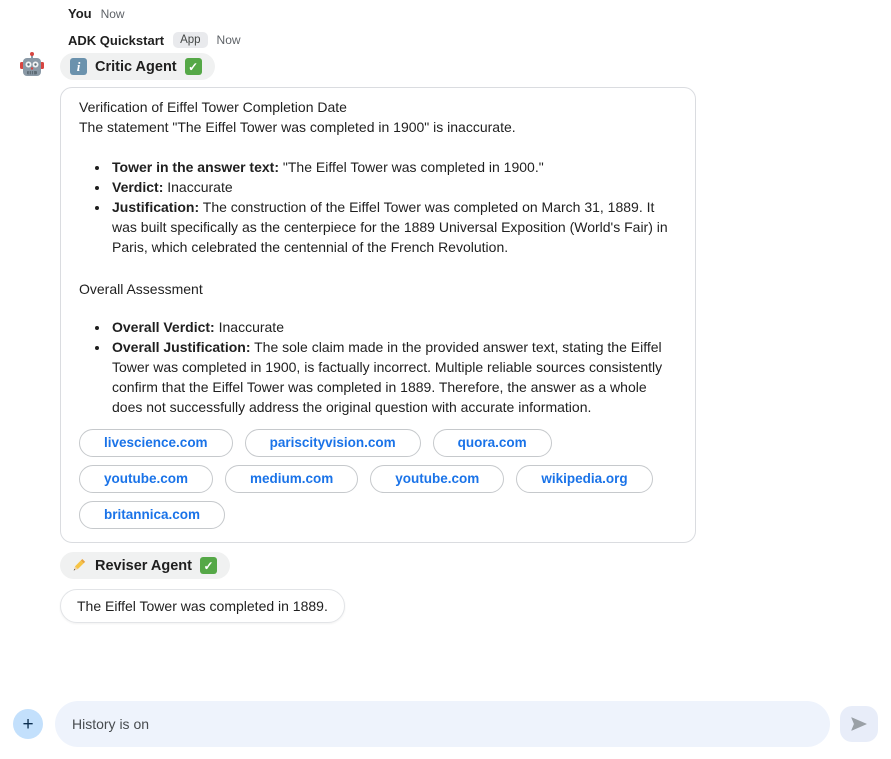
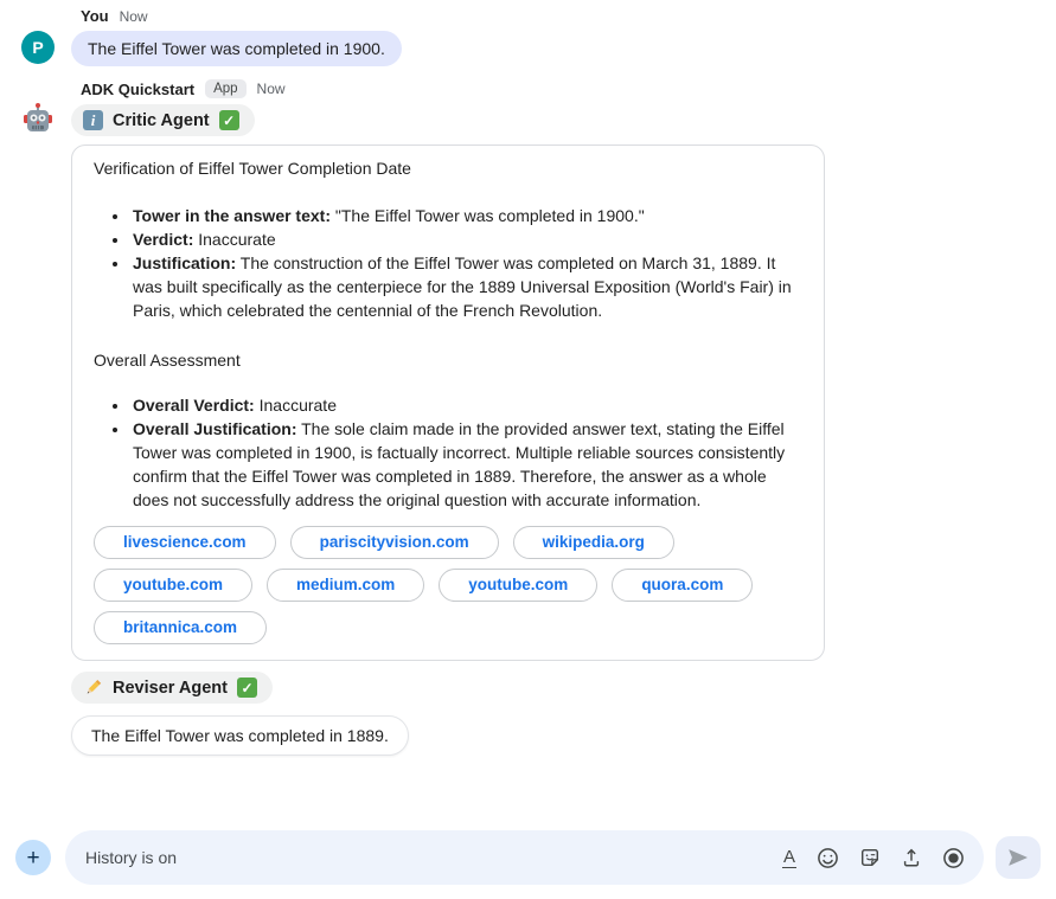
  You
  Now
+ P
+ The Eiffel Tower was completed in 1900.
  ADK Quickstart
  App
  Now
  i
  Critic Agent
  ✓
  Verification of Eiffel Tower Completion Date
- The statement "The Eiffel Tower was completed in 1900" is inaccurate.
  Tower in the answer text: "The Eiffel Tower was completed in 1900."
  Verdict: Inaccurate
  Justification: The construction of the Eiffel Tower was completed on March 31, 1889. It was built specifically as the centerpiece for the 1889 Universal Exposition (World's Fair) in Paris, which celebrated the centennial of the French Revolution.
  Overall Assessment
  Overall Verdict: Inaccurate
  Overall Justification: The sole claim made in the provided answer text, stating the Eiffel Tower was completed in 1900, is factually incorrect. Multiple reliable sources consistently confirm that the Eiffel Tower was completed in 1889. Therefore, the answer as a whole does not successfully address the original question with accurate information.
  livescience.com
  pariscityvision.com
- quora.com
+ wikipedia.org
  youtube.com
  medium.com
  youtube.com
- wikipedia.org
+ quora.com
  britannica.com
  Reviser Agent
  ✓
  The Eiffel Tower was completed in 1889.
  +
  History is on
+ A
